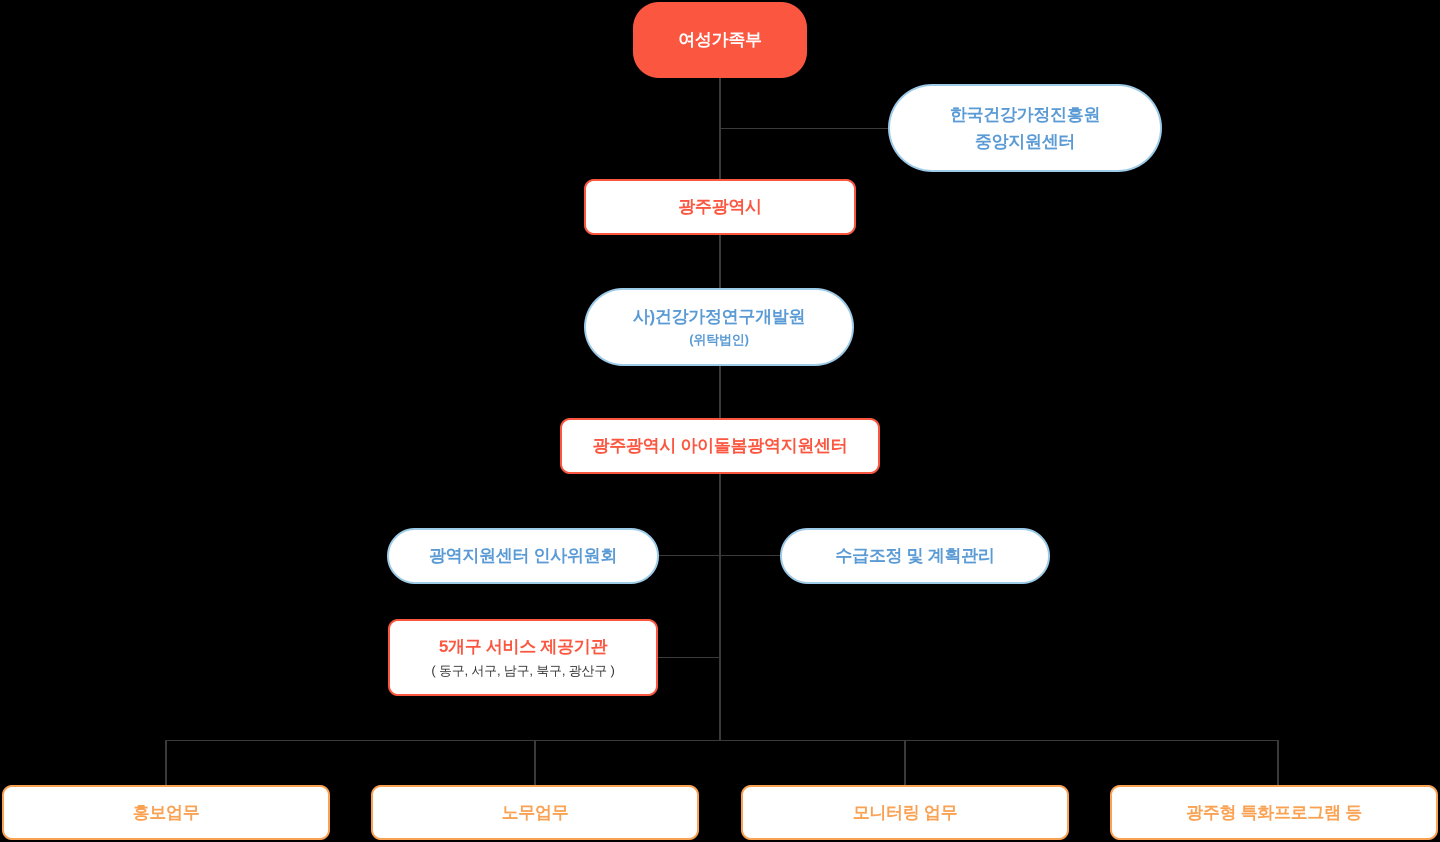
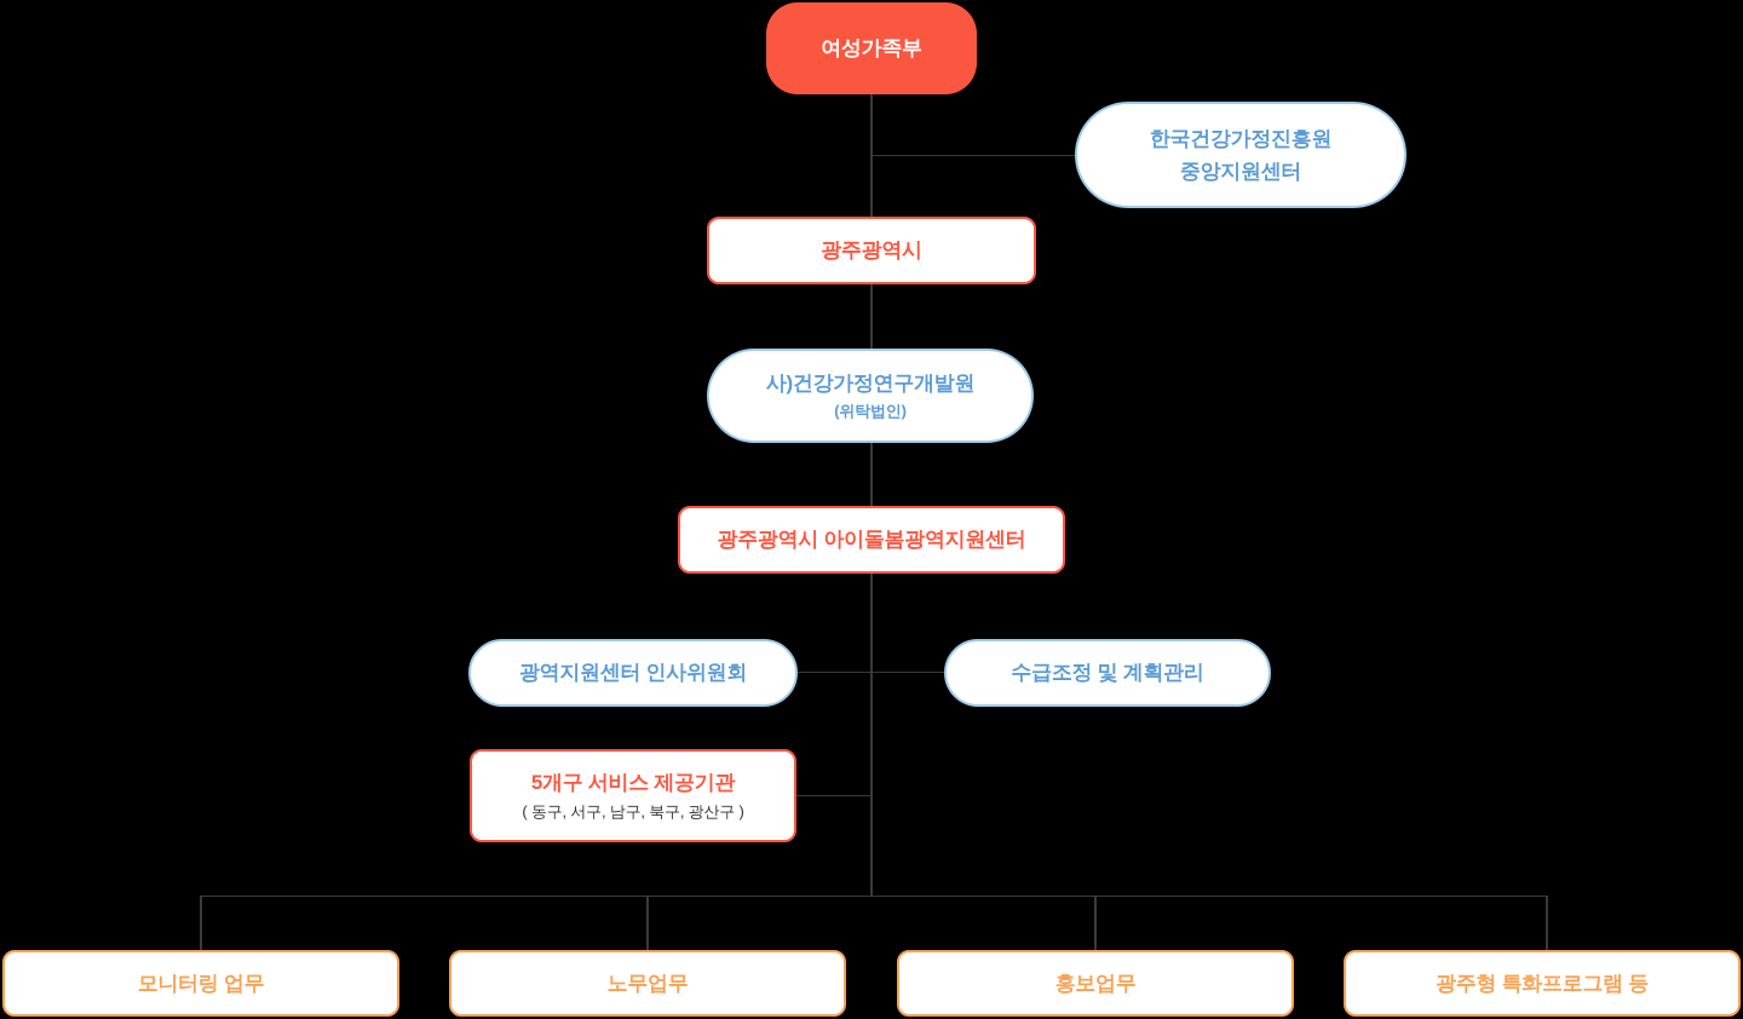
  여성가족부
  한국건강가정진흥원
  중앙지원센터
  광주광역시
  사)건강가정연구개발원
  (위탁법인)
  광주광역시 아이돌봄광역지원센터
  광역지원센터 인사위원회
  수급조정 및 계획관리
  5개구 서비스 제공기관
  ( 동구, 서구, 남구, 북구, 광산구 )
- 홍보업무
+ 모니터링 업무
  노무업무
- 모니터링 업무
+ 홍보업무
  광주형 특화프로그램 등
